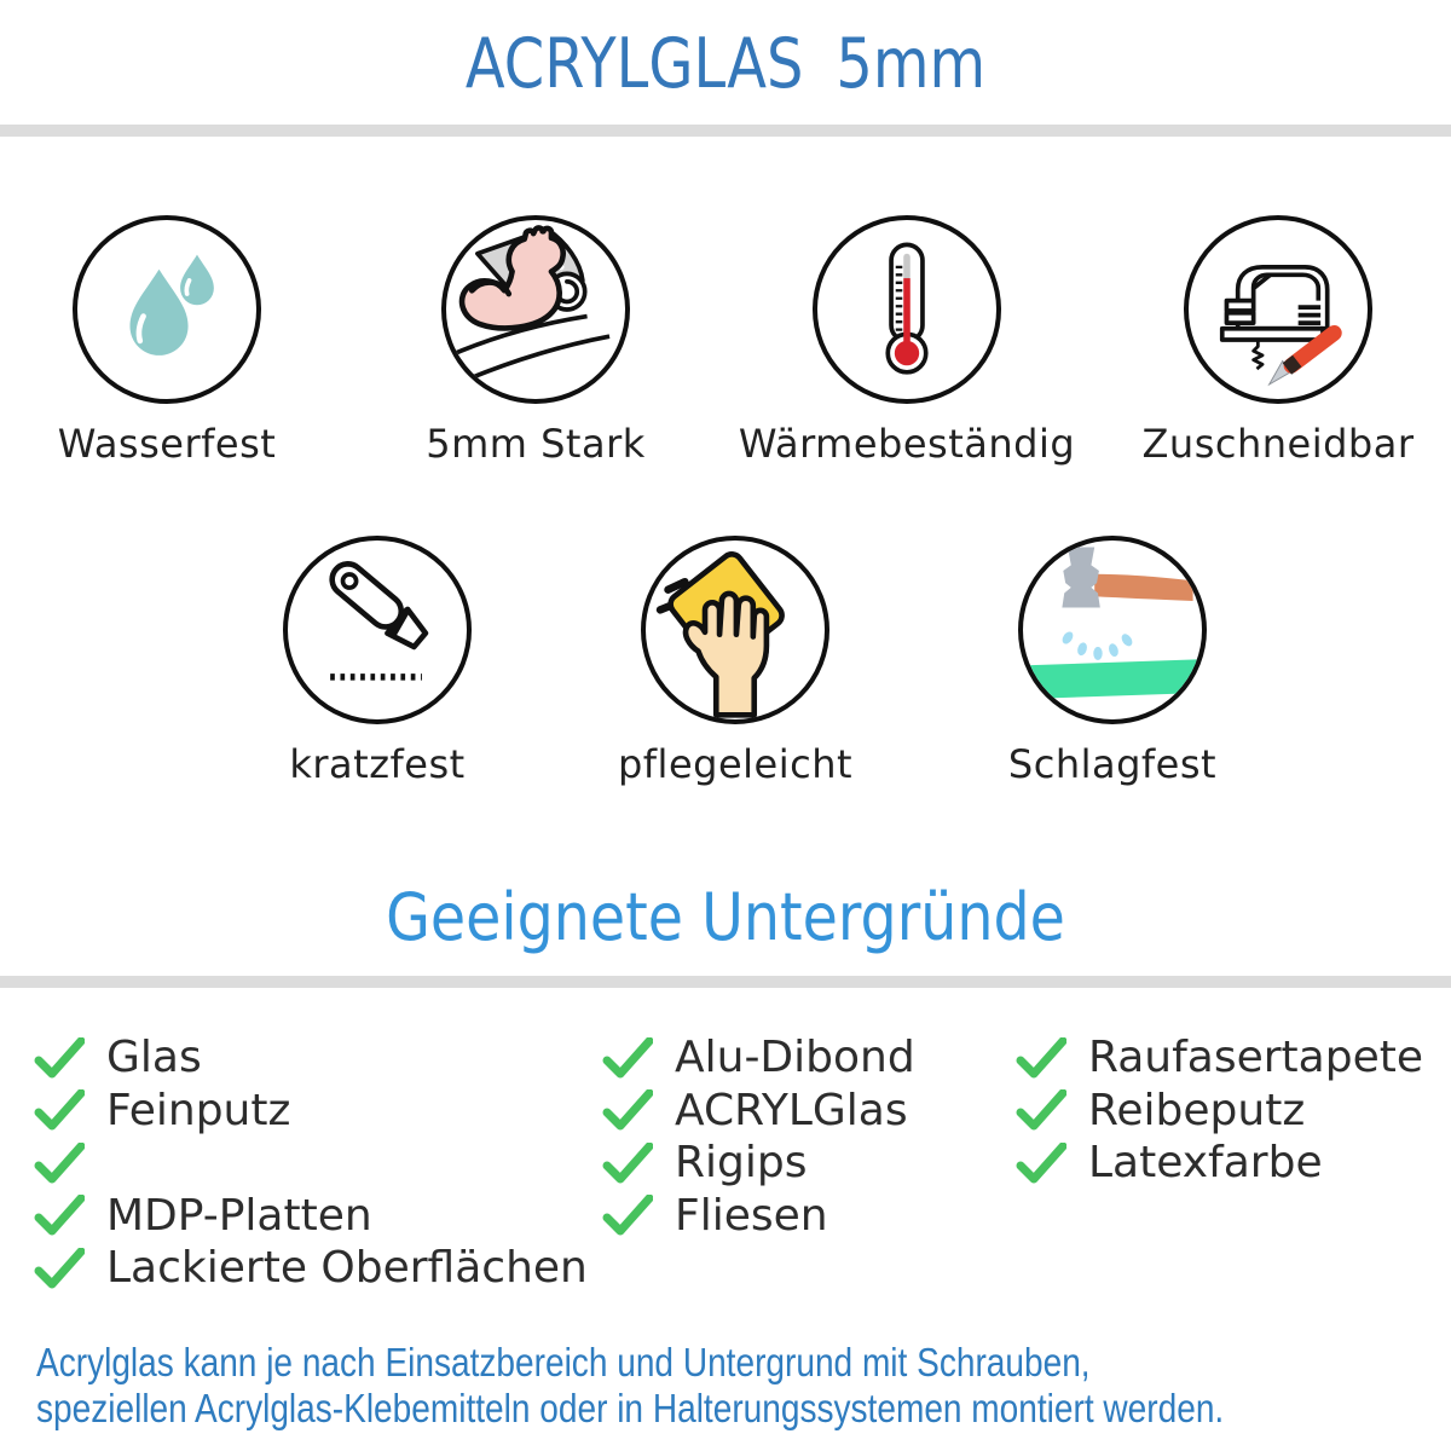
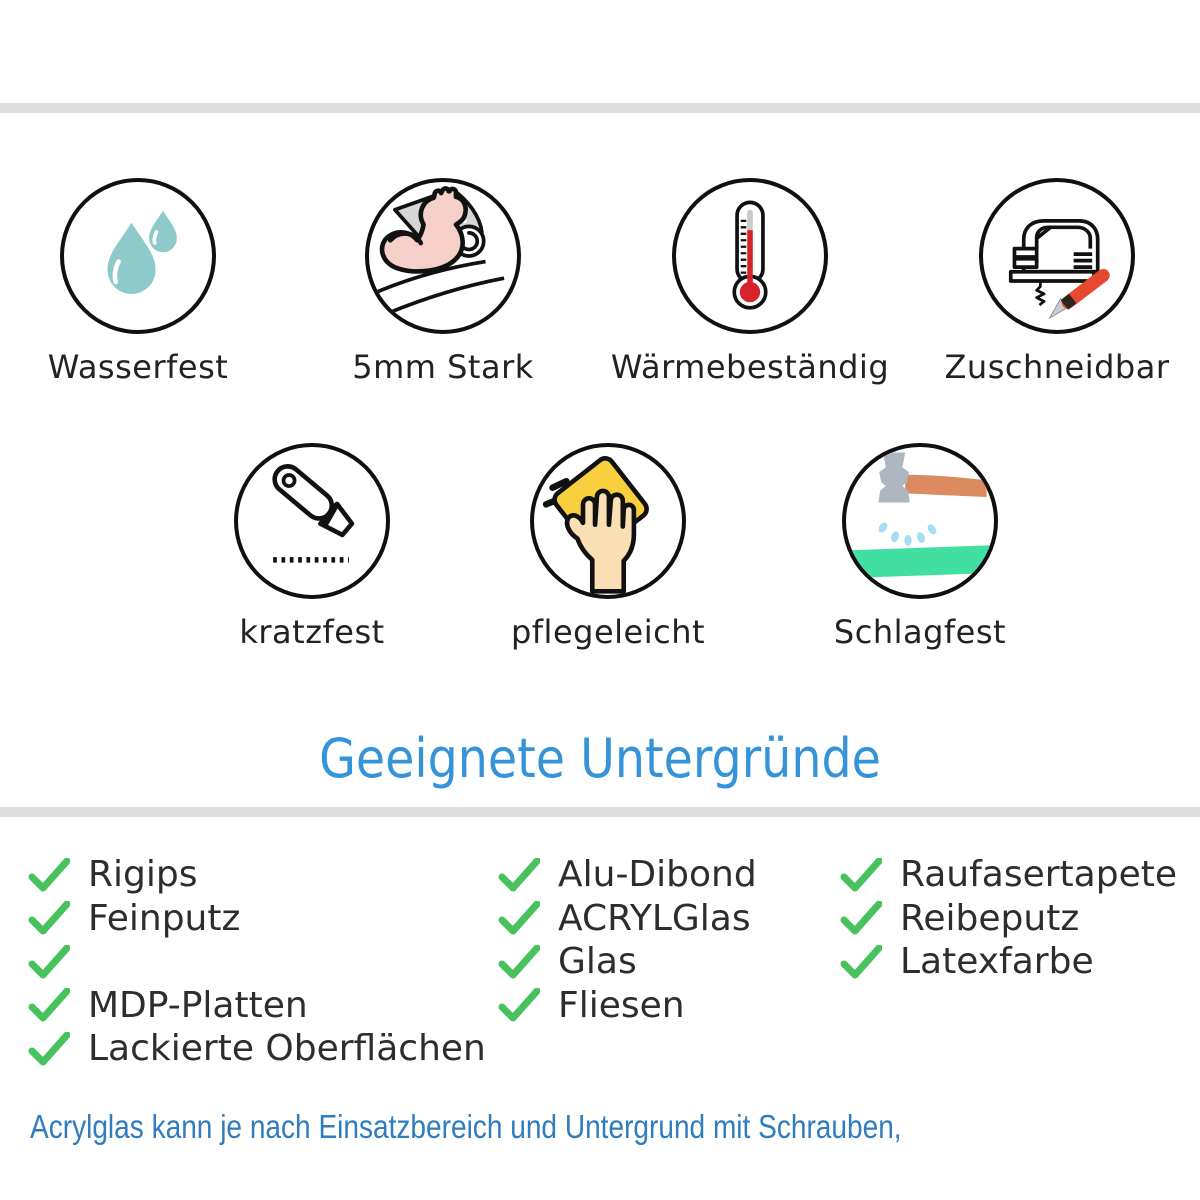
- ACRYLGLAS 5mm
  Wasserfest
  5mm Stark
  Wärmebeständig
  Zuschneidbar
  kratzfest
  pflegeleicht
  Schlagfest
  Geeignete Untergründe
- Glas
+ Rigips
  Feinputz
  MDP-Platten
  Lackierte Oberflächen
  Alu-Dibond
  ACRYLGlas
- Rigips
+ Glas
  Fliesen
  Raufasertapete
  Reibeputz
  Latexfarbe
  Acrylglas kann je nach Einsatzbereich und Untergrund mit Schrauben,
- speziellen Acrylglas-Klebemitteln oder in Halterungssystemen montiert werden.
